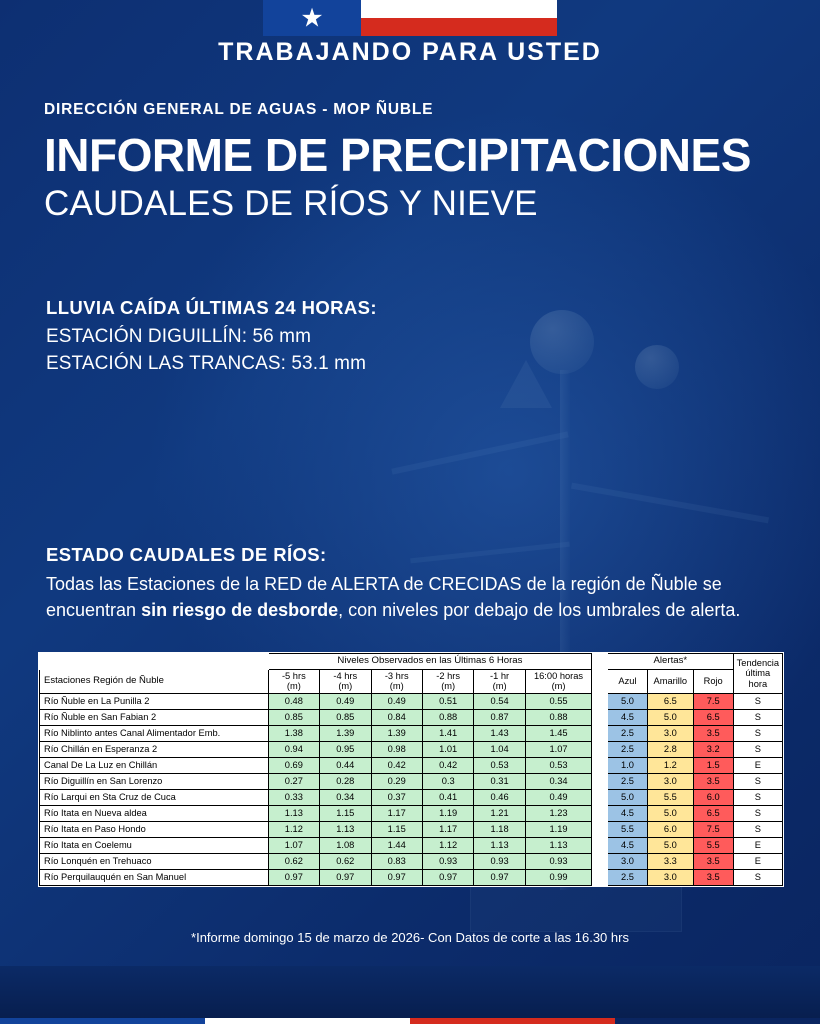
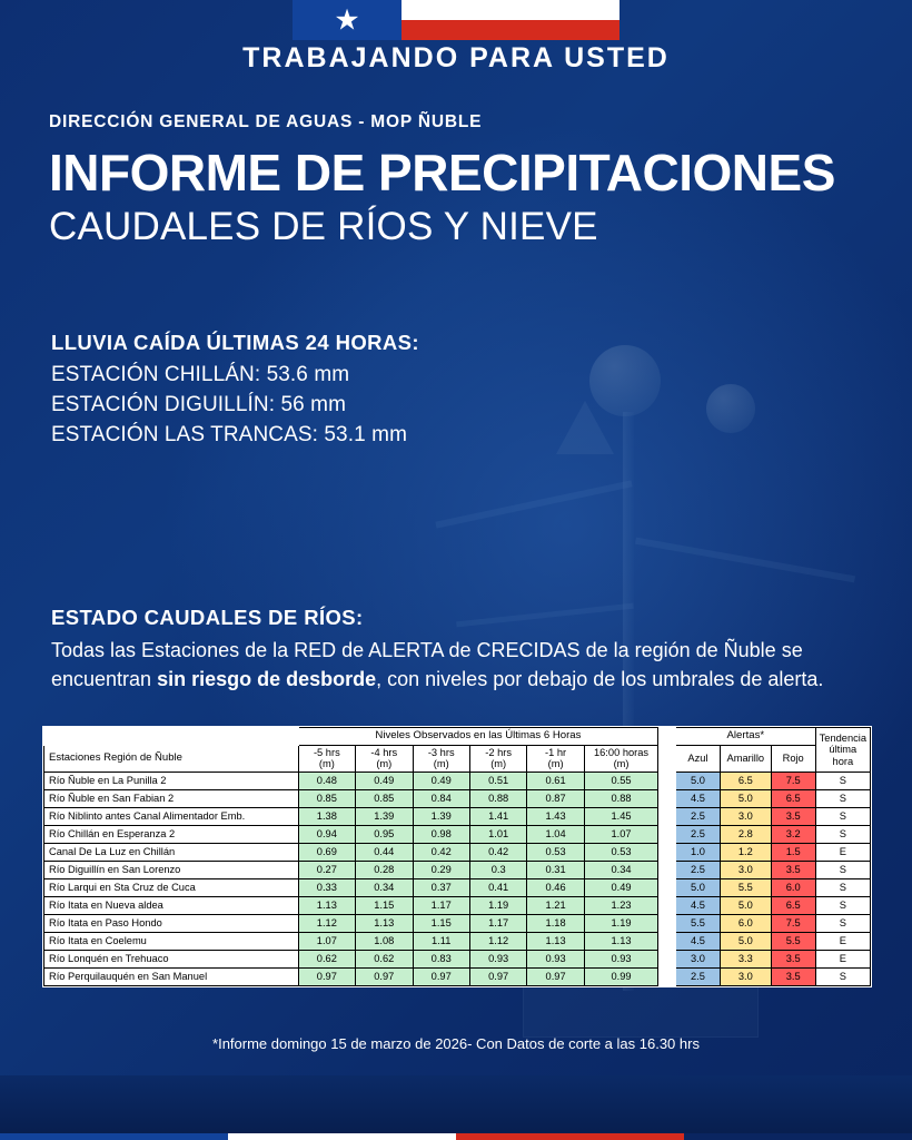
  ★
  TRABAJANDO PARA USTED
  DIRECCIÓN GENERAL DE AGUAS - MOP ÑUBLE
  INFORME DE PRECIPITACIONES
  CAUDALES DE RÍOS Y NIEVE
  LLUVIA CAÍDA ÚLTIMAS 24 HORAS:
+ ESTACIÓN CHILLÁN: 53.6 mm
  ESTACIÓN DIGUILLÍN: 56 mm
  ESTACIÓN LAS TRANCAS: 53.1 mm
  ESTADO CAUDALES DE RÍOS:
  Todas las Estaciones de la RED de ALERTA de CRECIDAS de la región de Ñuble se encuentran sin riesgo de desborde, con niveles por debajo de los umbrales de alerta.
  	Niveles Observados en las Últimas 6 Horas		Alertas*	Tendencia última hora
  Estaciones Región de Ñuble	-5 hrs(m)	-4 hrs(m)	-3 hrs(m)	-2 hrs(m)	-1 hr(m)	16:00 horas(m)		Azul	Amarillo	Rojo
- Río Ñuble en La Punilla 2	0.48	0.49	0.49	0.51	0.54	0.55		5.0	6.5	7.5	S
+ Río Ñuble en La Punilla 2	0.48	0.49	0.49	0.51	0.61	0.55		5.0	6.5	7.5	S
  Río Ñuble en San Fabian 2	0.85	0.85	0.84	0.88	0.87	0.88		4.5	5.0	6.5	S
  Río Niblinto antes Canal Alimentador Emb.	1.38	1.39	1.39	1.41	1.43	1.45		2.5	3.0	3.5	S
  Río Chillán en Esperanza 2	0.94	0.95	0.98	1.01	1.04	1.07		2.5	2.8	3.2	S
  Canal De La Luz en Chillán	0.69	0.44	0.42	0.42	0.53	0.53		1.0	1.2	1.5	E
  Río Diguillín en San Lorenzo	0.27	0.28	0.29	0.3	0.31	0.34		2.5	3.0	3.5	S
  Río Larqui en Sta Cruz de Cuca	0.33	0.34	0.37	0.41	0.46	0.49		5.0	5.5	6.0	S
  Río Itata en Nueva aldea	1.13	1.15	1.17	1.19	1.21	1.23		4.5	5.0	6.5	S
  Río Itata en Paso Hondo	1.12	1.13	1.15	1.17	1.18	1.19		5.5	6.0	7.5	S
- Río Itata en Coelemu	1.07	1.08	1.44	1.12	1.13	1.13		4.5	5.0	5.5	E
+ Río Itata en Coelemu	1.07	1.08	1.11	1.12	1.13	1.13		4.5	5.0	5.5	E
  Río Lonquén en Trehuaco	0.62	0.62	0.83	0.93	0.93	0.93		3.0	3.3	3.5	E
  Río Perquilauquén en San Manuel	0.97	0.97	0.97	0.97	0.97	0.99		2.5	3.0	3.5	S
  *Informe domingo 15 de marzo de 2026- Con Datos de corte a las 16.30 hrs
